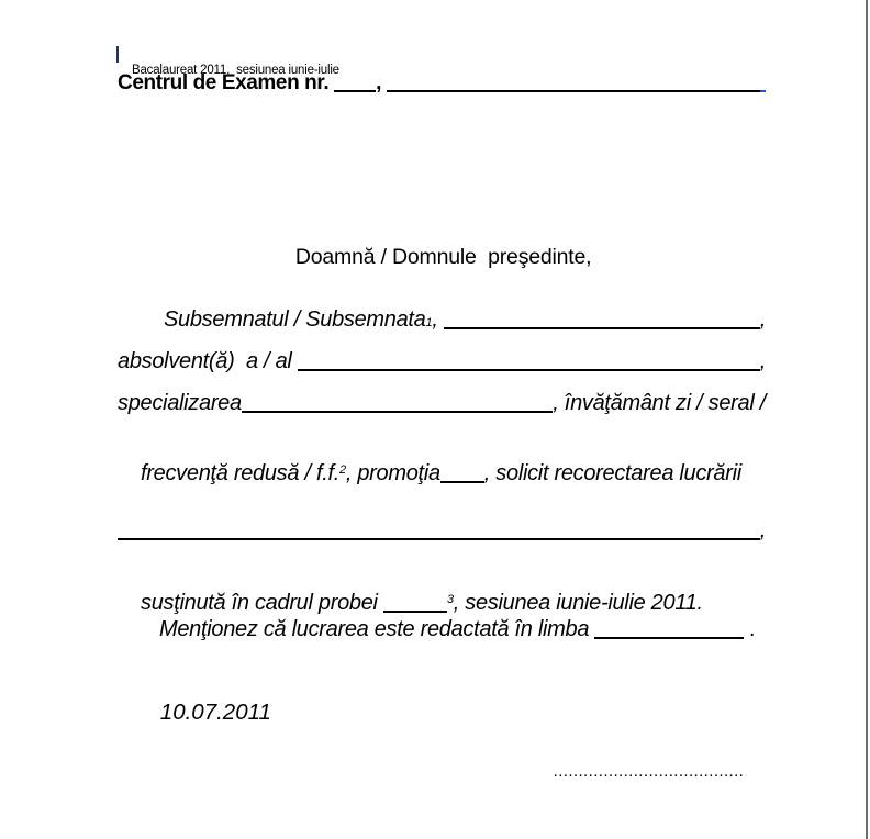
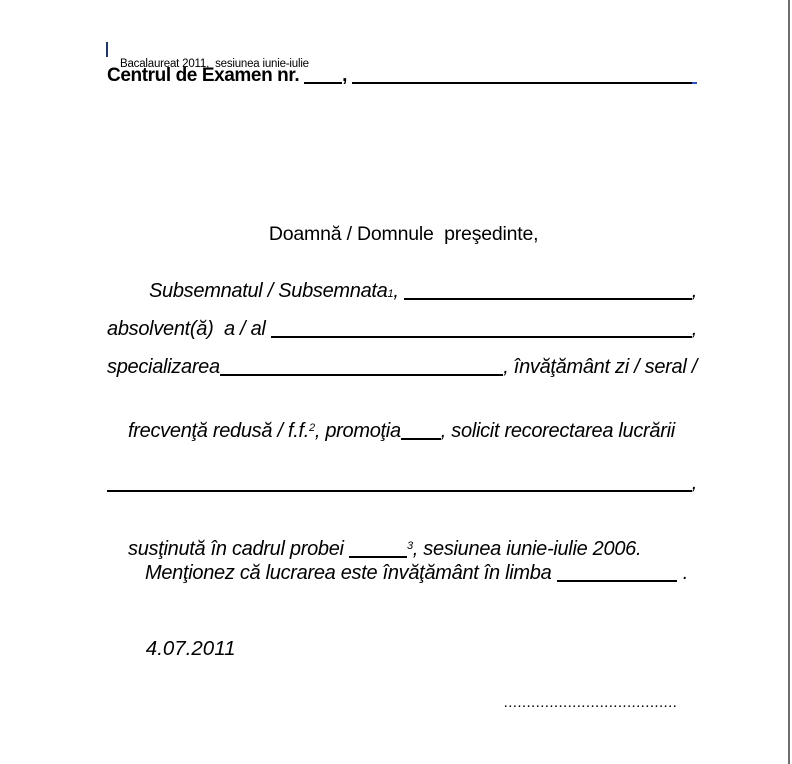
  Bacalaureat 2011, sesiunea iunie-iulie
  Centrul de Examen nr.
  ,
  Doamnă / Domnule preşedinte,
  Subsemnatul / Subsemnata
  1
  ,
  ,
  absolvent(ă) a / al
  ,
  specializarea
  , învăţământ zi / seral /
  frecvenţă redusă / f.f.2, promoţia , solicit recorectarea lucrării
  ,
- susţinută în cadrul probei 3, sesiunea iunie-iulie 2011.
+ susţinută în cadrul probei 3, sesiunea iunie-iulie 2006.
- Menţionez că lucrarea este redactată în limba
+ Menţionez că lucrarea este învăţământ în limba
  .
- 10.07.2011
+ 4.07.2011
  ......................................
